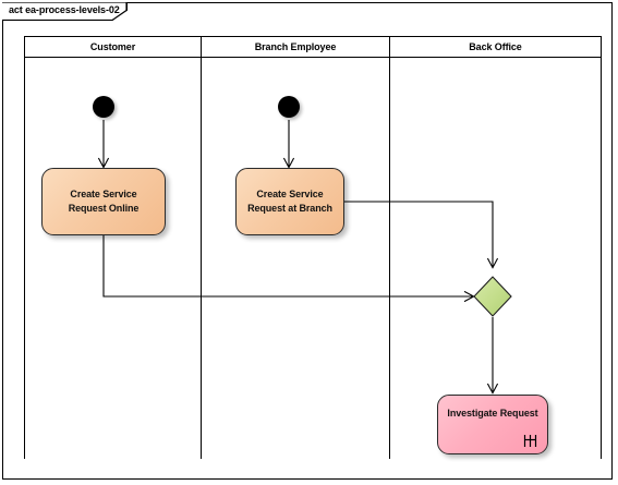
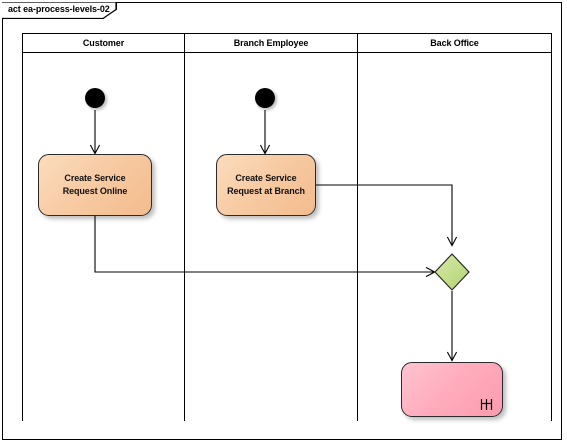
  act ea-process-levels-02
  Customer
  Branch Employee
  Back Office
  Create Service Request Online
  Create Service
  Request at Branch
- Investigate Request
